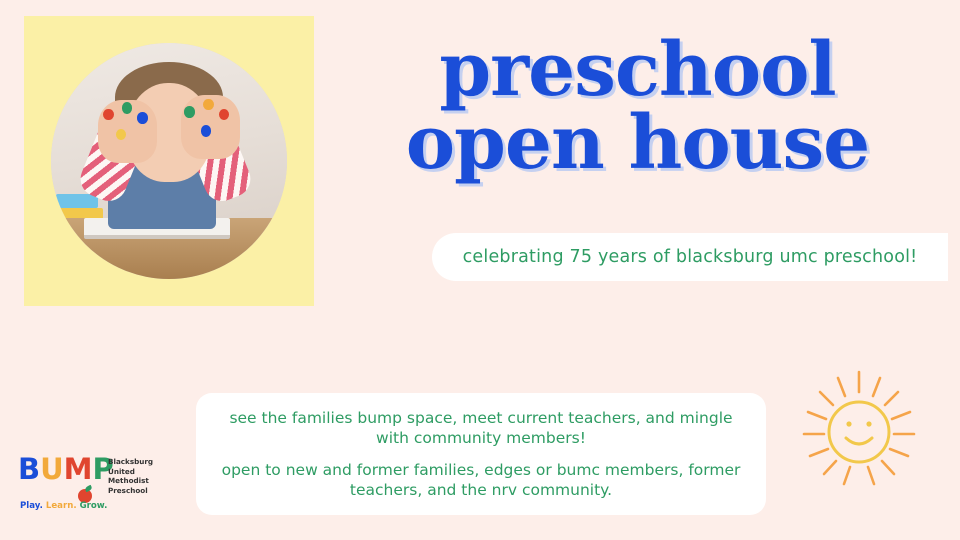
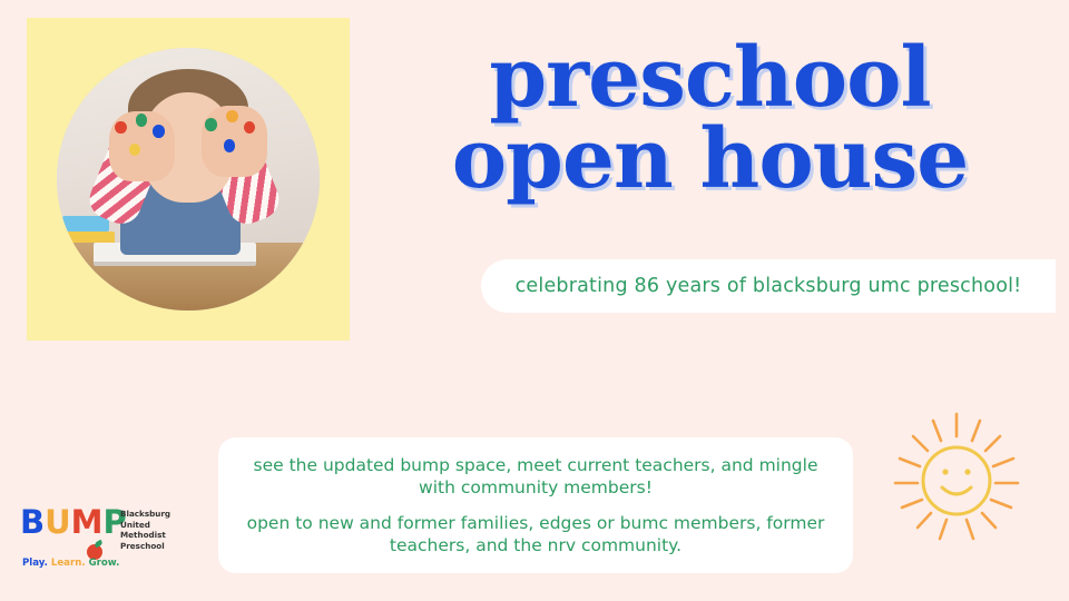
  preschool
  open house
- celebrating 75 years of blacksburg umc preschool!
+ celebrating 86 years of blacksburg umc preschool!
- see the families bump space, meet current teachers, and mingle with community members!
+ see the updated bump space, meet current teachers, and mingle with community members!
  open to new and former families, edges or bumc members, former teachers, and the nrv community.
  BUMP
  Blacksburg
  United
  Methodist
  Preschool
  Play. Learn. Grow.
